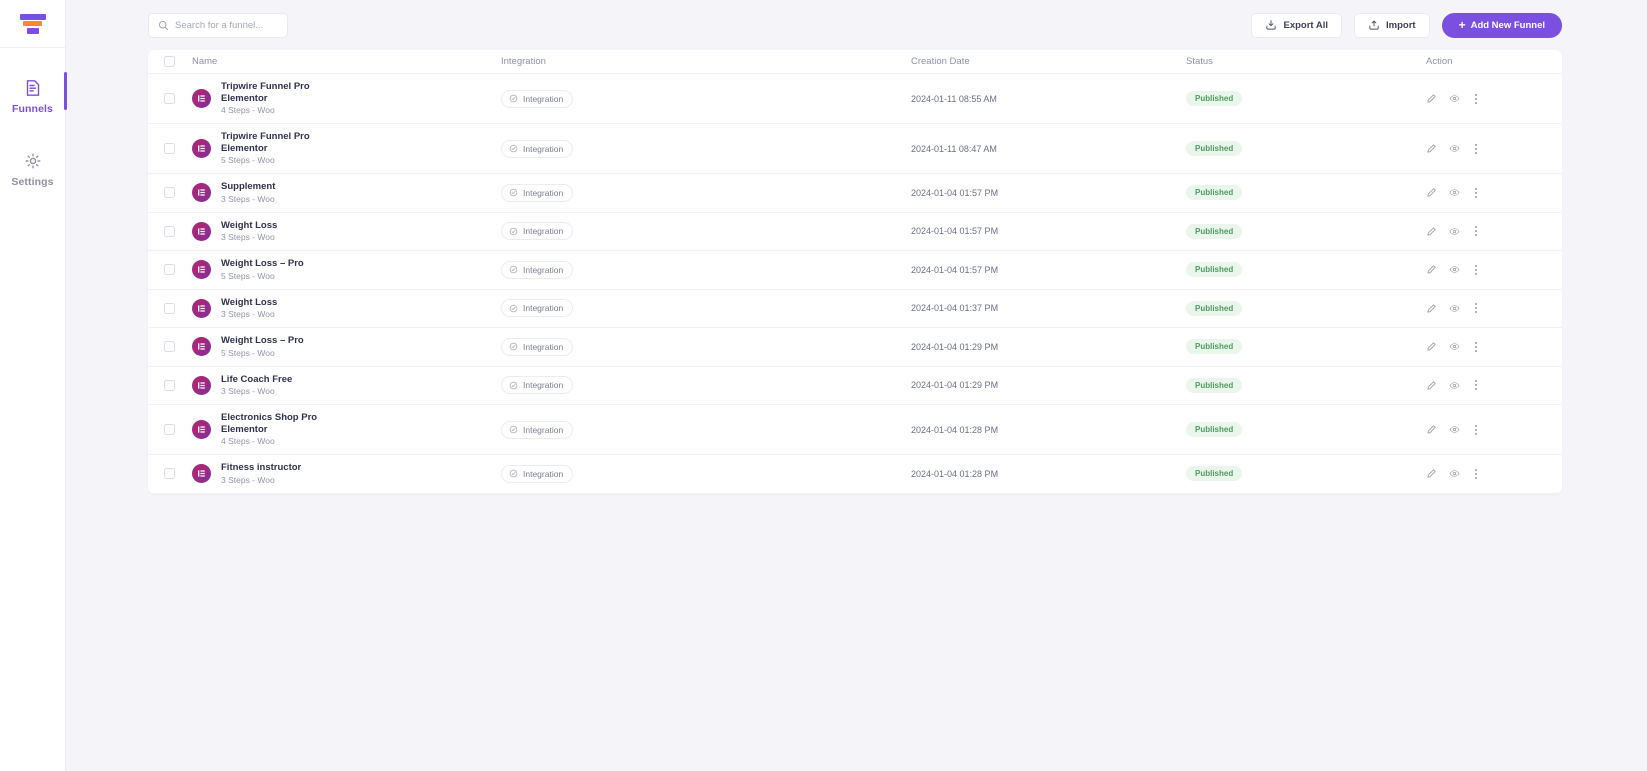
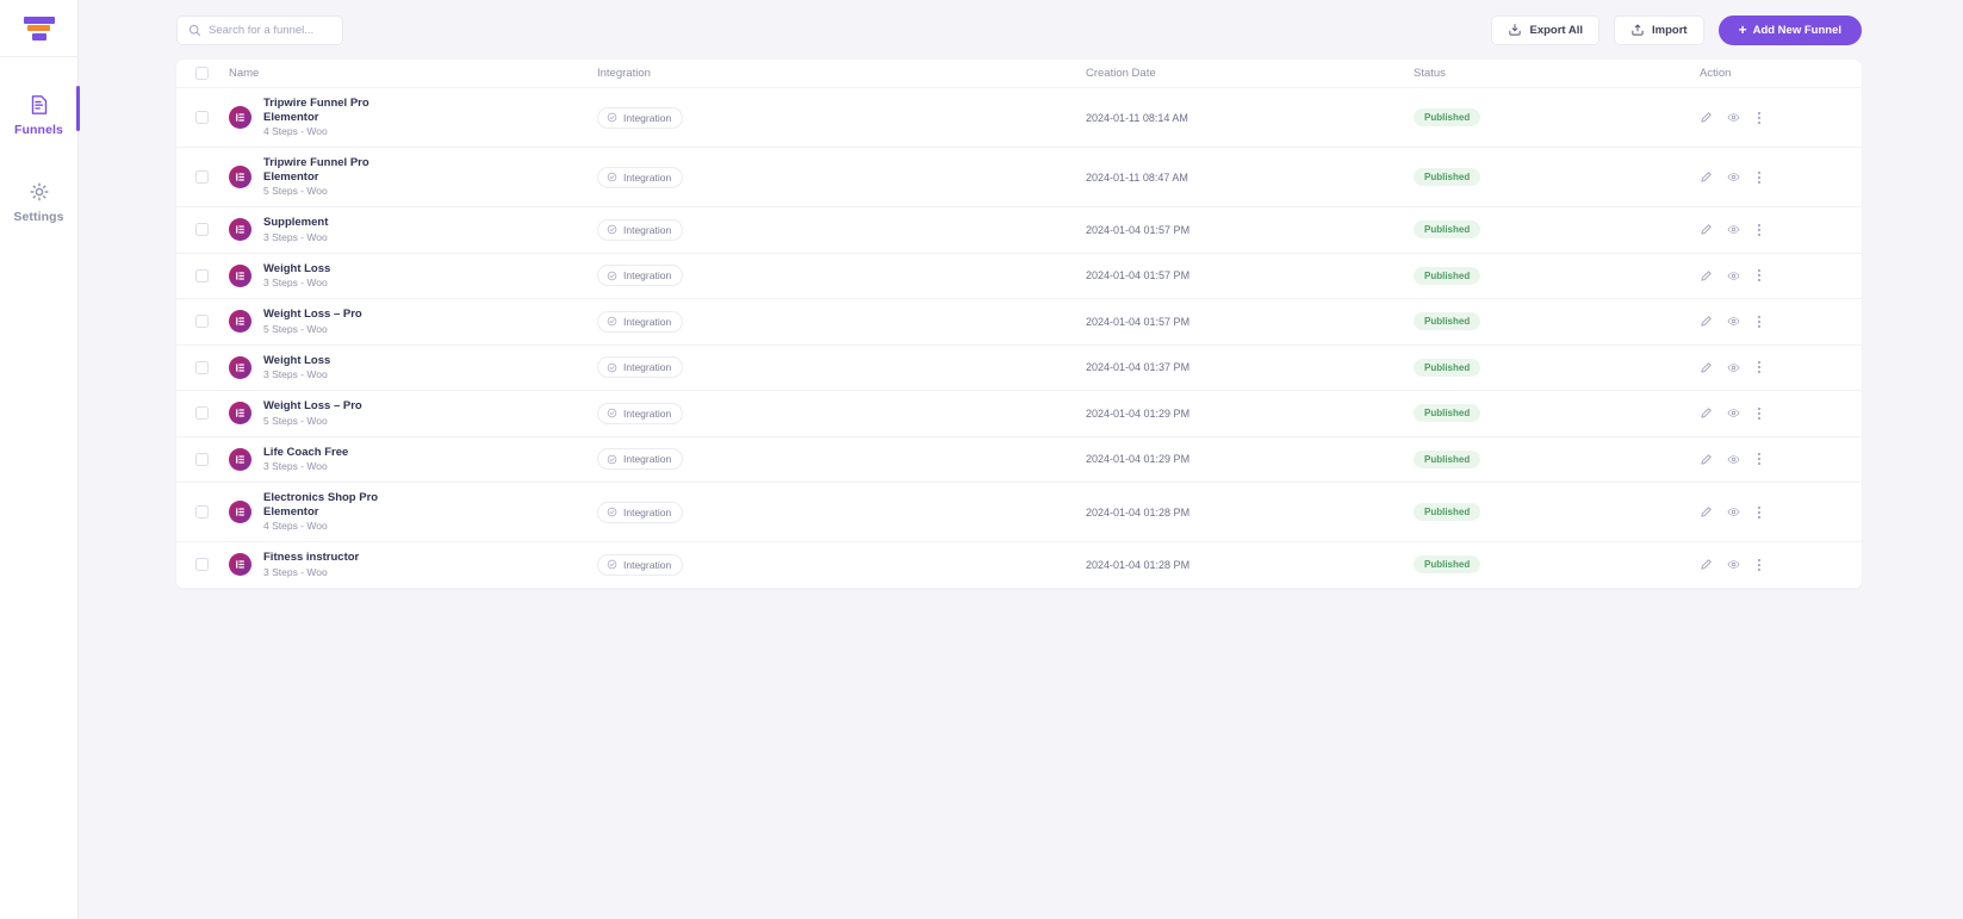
  Funnels
  Settings
  Search for a funnel...
  Export All
  Import
  +
  Add New Funnel
  Name
  Integration
  Creation Date
  Status
  Action
  Tripwire Funnel Pro Elementor
  4 Steps - Woo
  Integration
- 2024-01-11 08:55 AM
+ 2024-01-11 08:14 AM
  Published
  Tripwire Funnel Pro Elementor
  5 Steps - Woo
  Integration
  2024-01-11 08:47 AM
  Published
  Supplement
  3 Steps - Woo
  Integration
  2024-01-04 01:57 PM
  Published
  Weight Loss
  3 Steps - Woo
  Integration
  2024-01-04 01:57 PM
  Published
  Weight Loss – Pro
  5 Steps - Woo
  Integration
  2024-01-04 01:57 PM
  Published
  Weight Loss
  3 Steps - Woo
  Integration
  2024-01-04 01:37 PM
  Published
  Weight Loss – Pro
  5 Steps - Woo
  Integration
  2024-01-04 01:29 PM
  Published
  Life Coach Free
  3 Steps - Woo
  Integration
  2024-01-04 01:29 PM
  Published
  Electronics Shop Pro Elementor
  4 Steps - Woo
  Integration
  2024-01-04 01:28 PM
  Published
  Fitness instructor
  3 Steps - Woo
  Integration
  2024-01-04 01:28 PM
  Published
